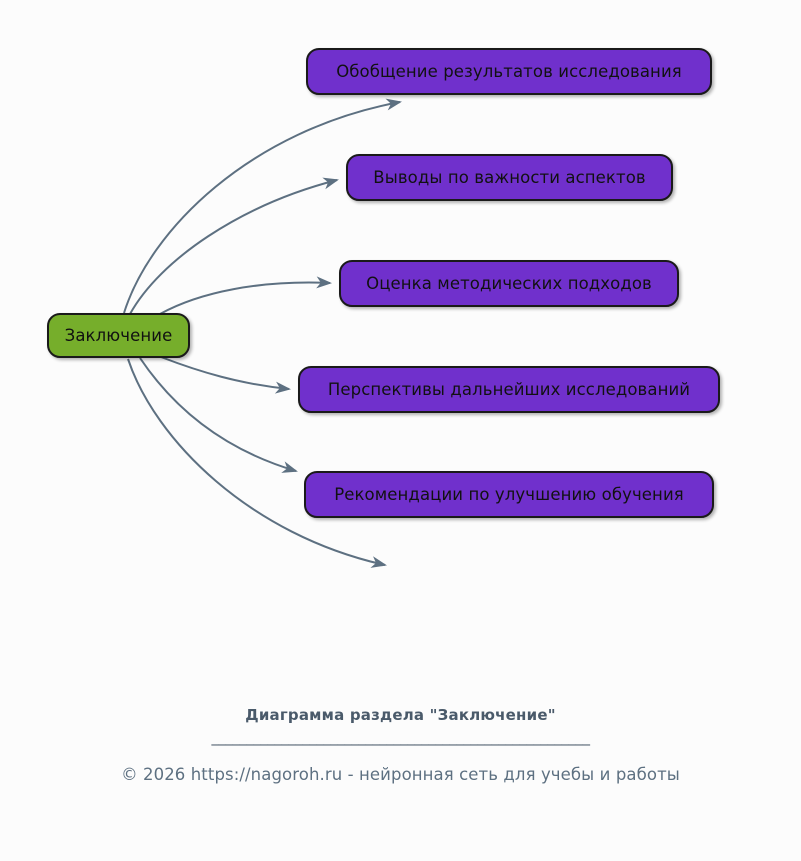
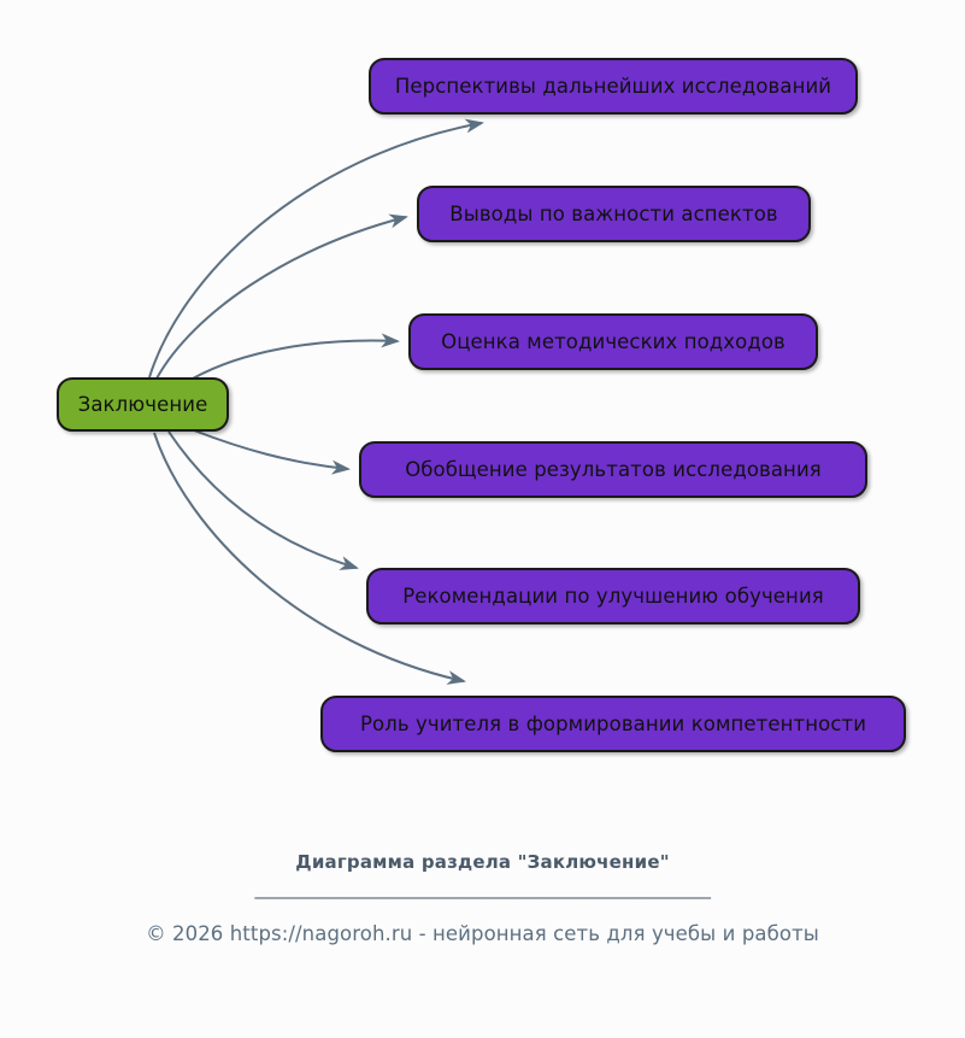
  Заключение
- Обобщение результатов исследования
+ Перспективы дальнейших исследований
  Выводы по важности аспектов
  Оценка методических подходов
- Перспективы дальнейших исследований
+ Обобщение результатов исследования
  Рекомендации по улучшению обучения
+ Роль учителя в формировании компетентности
  Диаграмма раздела "Заключение"
  ______________________________________________________
  © 2026 https://nagoroh.ru - нейронная сеть для учебы и работы
